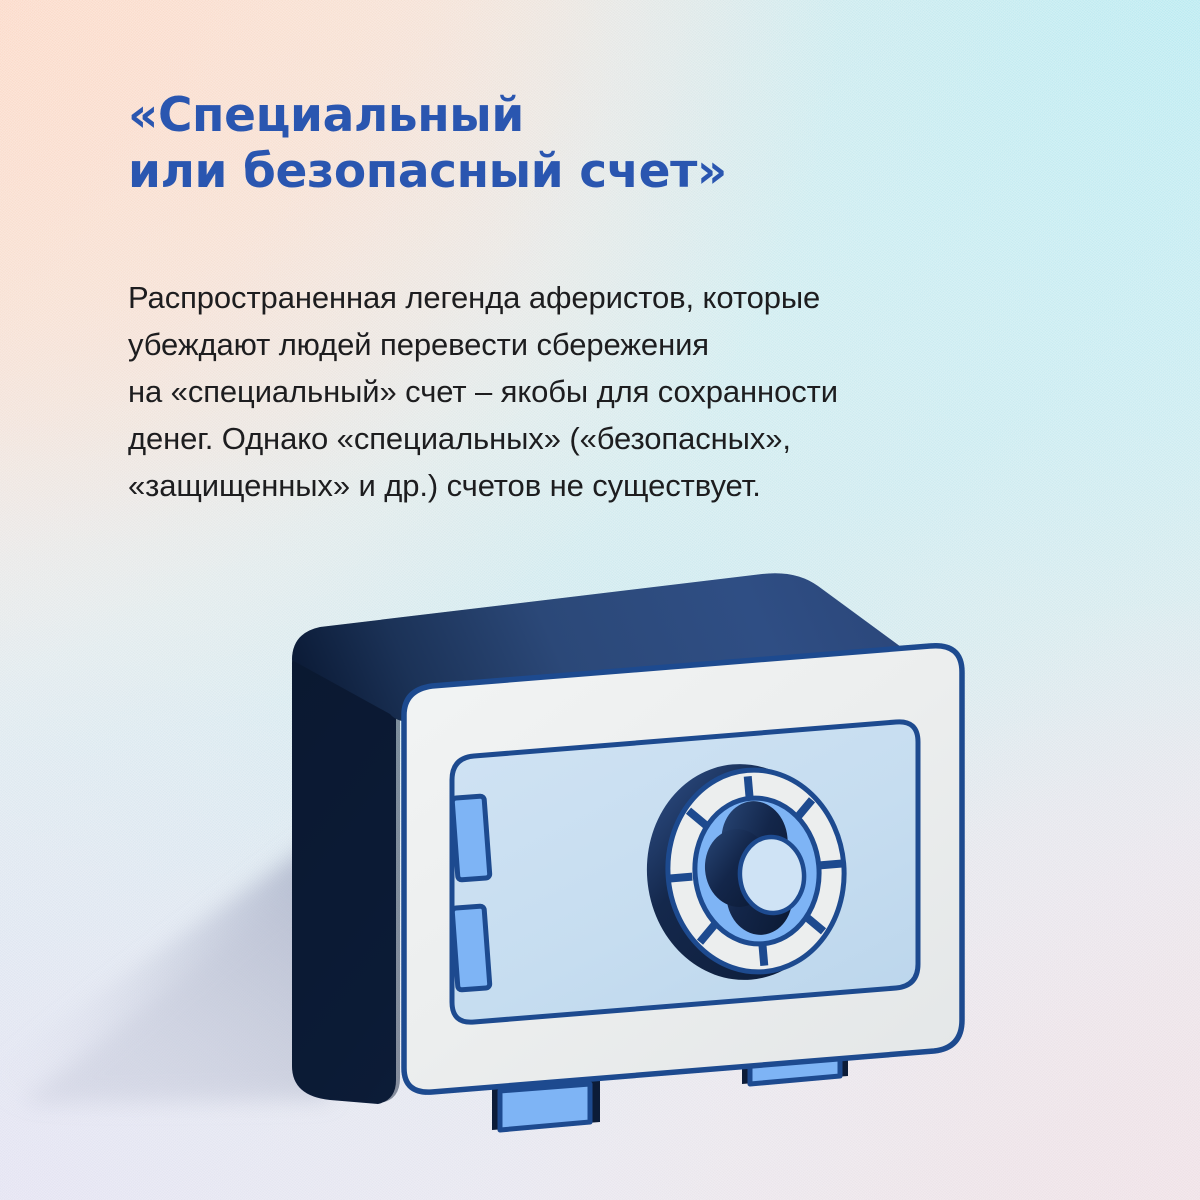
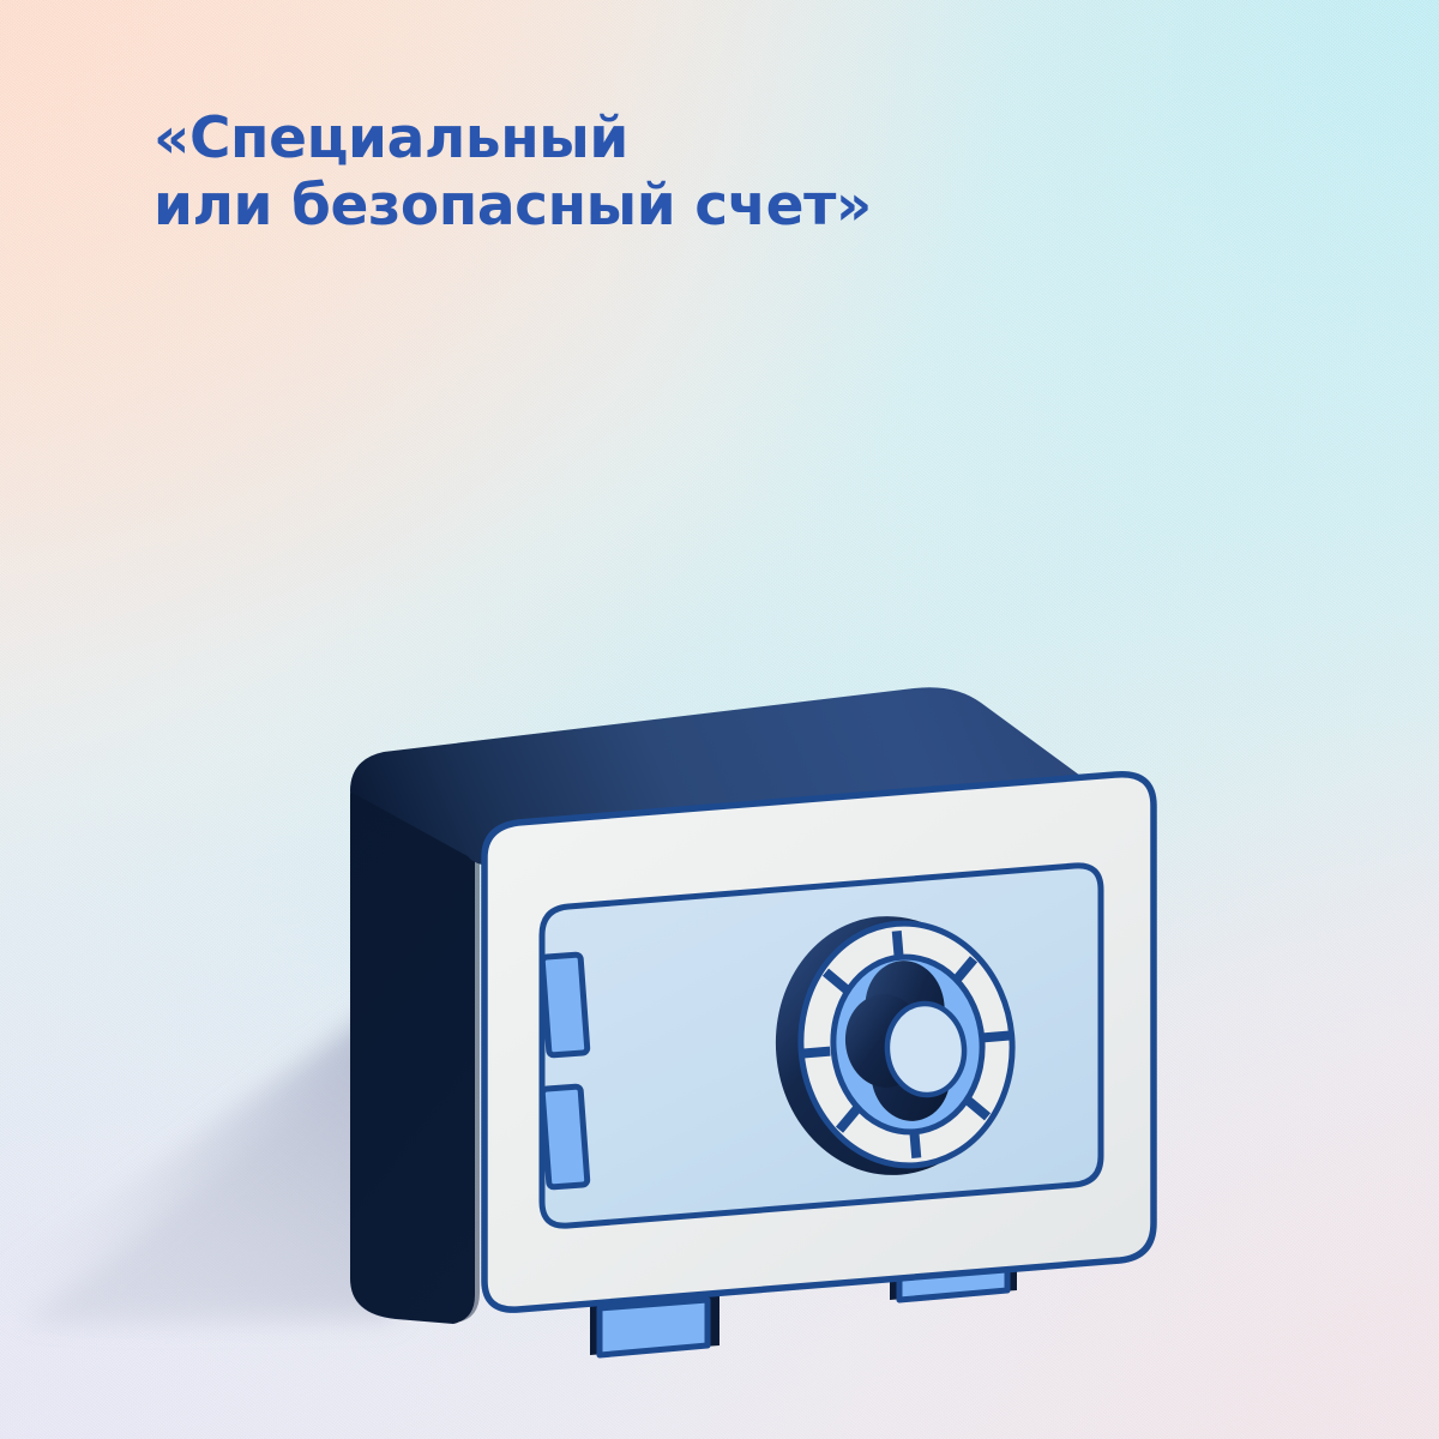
  «Специальный
  или безопасный счет»
- Распространенная легенда аферистов, которые
- убеждают людей перевести сбережения
- на «специальный» счет – якобы для сохранности
- денег. Однако «специальных» («безопасных»,
- «защищенных» и др.) счетов не существует.
